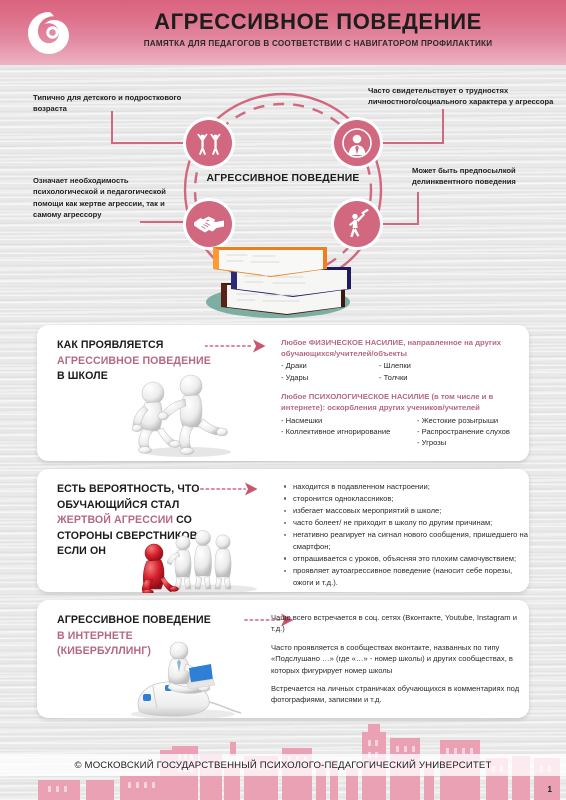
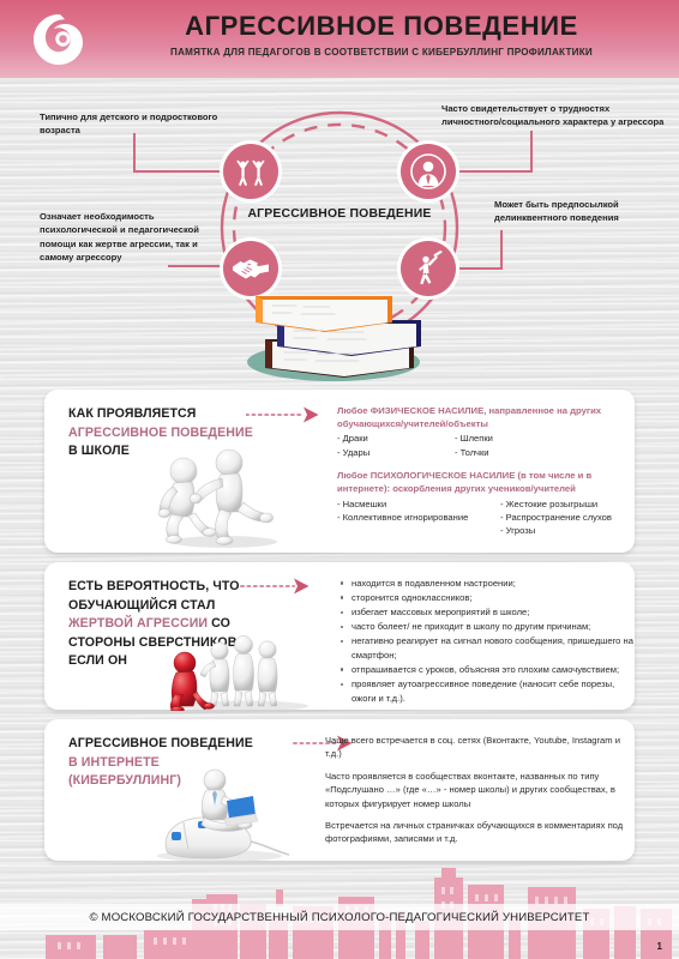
  АГРЕССИВНОЕ ПОВЕДЕНИЕ
- ПАМЯТКА ДЛЯ ПЕДАГОГОВ В СООТВЕТСТВИИ С НАВИГАТОРОМ ПРОФИЛАКТИКИ
+ ПАМЯТКА ДЛЯ ПЕДАГОГОВ В СООТВЕТСТВИИ С КИБЕРБУЛЛИНГ ПРОФИЛАКТИКИ
  АГРЕССИВНОЕ ПОВЕДЕНИЕ
  Типично для детского и подросткового возраста
  Часто свидетельствует о трудностях личностного/социального характера у агрессора
  Означает необходимость психологической и педагогической помощи как жертве агрессии, так и самому агрессору
  Может быть предпосылкой делинквентного поведения
  КАК ПРОЯВЛЯЕТСЯ
  АГРЕССИВНОЕ ПОВЕДЕНИЕ
  В ШКОЛЕ
  Любое ФИЗИЧЕСКОЕ НАСИЛИЕ, направленное на других обучающихся/учителей/объекты
  - Драки
  - Удары
  - Шлепки
  - Толчки
  Любое ПСИХОЛОГИЧЕСКОЕ НАСИЛИЕ (в том числе и в интернете): оскорбления других учеников/учителей
  - Насмешки
  - Коллективное игнорирование
  - Жестокие розыгрыши
  - Распространение слухов
  - Угрозы
  ЕСТЬ ВЕРОЯТНОСТЬ, ЧТО
  ОБУЧАЮЩИЙСЯ СТАЛ
  ЖЕРТВОЙ АГРЕССИИ СО
  СТОРОНЫ СВЕРСТНИКОВ
  ЕСЛИ ОН
  находится в подавленном настроении;
  сторонится одноклассников;
  избегает массовых мероприятий в школе;
  часто болеет/ не приходит в школу по другим причинам;
  негативно реагирует на сигнал нового сообщения, пришедшего на смартфон;
  отпрашивается с уроков, объясняя это плохим самочувствием;
  проявляет аутоагрессивное поведение (наносит себе порезы, ожоги и т.д.).
  АГРЕССИВНОЕ ПОВЕДЕНИЕ
  В ИНТЕРНЕТЕ
  (КИБЕРБУЛЛИНГ)
  Чаще всего встречается в соц. сетях (Вконтакте, Youtube, Instagram и т.д.)
  Часто проявляется в сообществах вконтакте, названных по типу «Подслушано …» (где «…» - номер школы) и других сообществах, в которых фигурирует номер школы
  Встречается на личных страничках обучающихся в комментариях под фотографиями, записями и т.д.
  © МОСКОВСКИЙ ГОСУДАРСТВЕННЫЙ ПСИХОЛОГО-ПЕДАГОГИЧЕСКИЙ УНИВЕРСИТЕТ
  1
